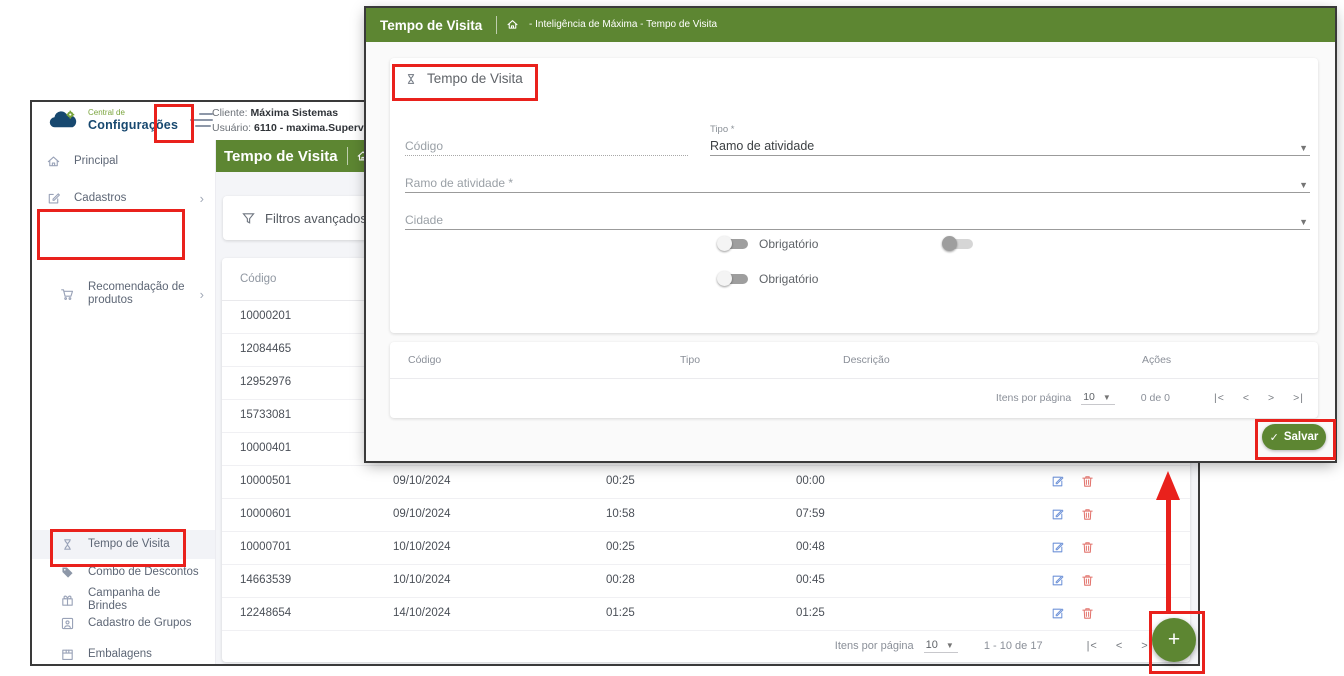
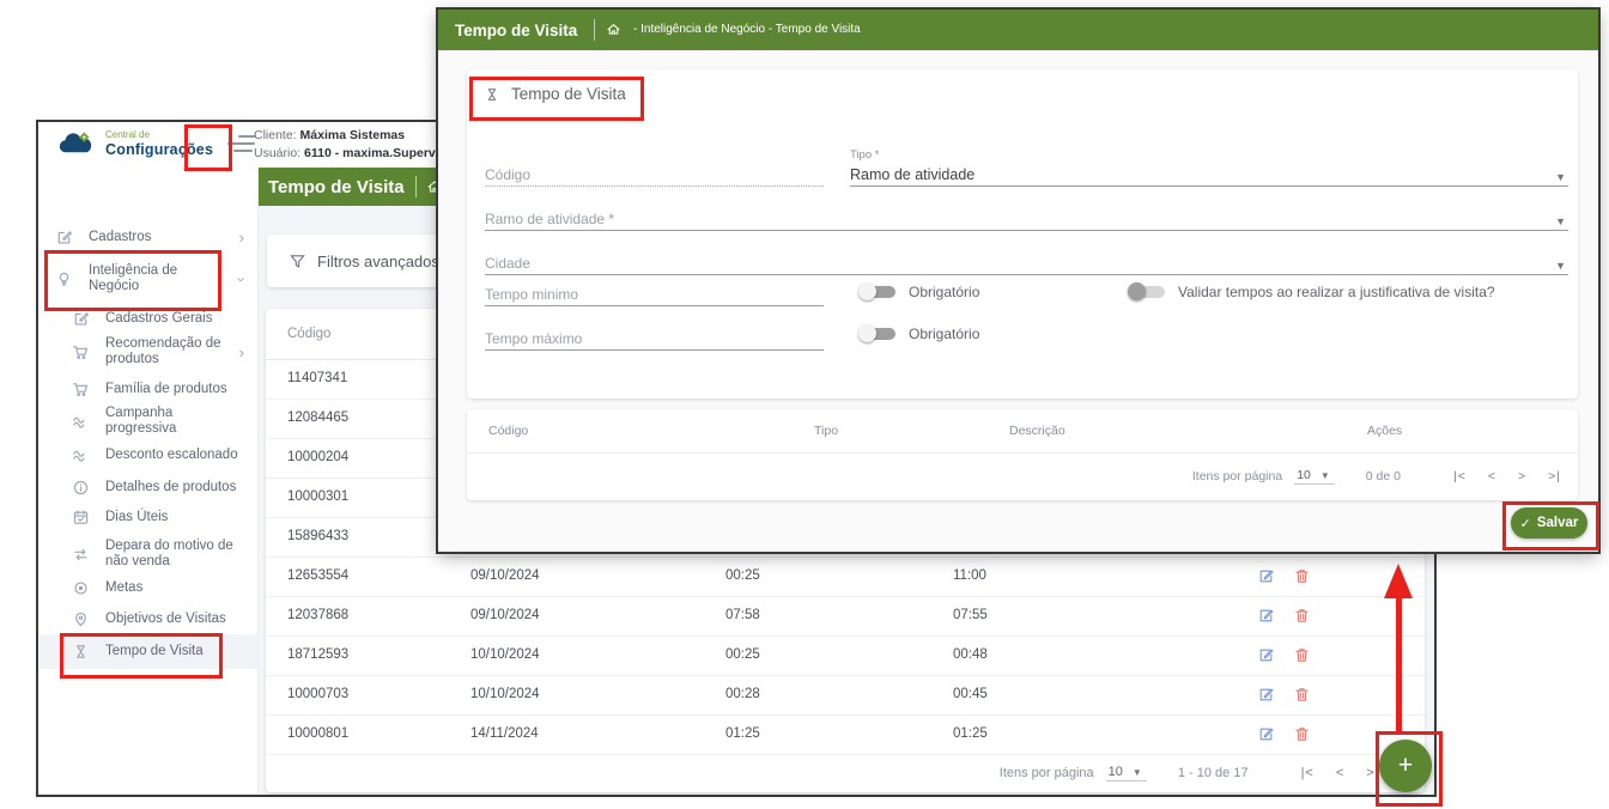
  Central de
  Configurações
  Cliente: Máxima Sistemas
  Usuário: 6110 - maxima.Superv
  Tempo de Visita
- Principal
  Cadastros
  ›
+ Inteligência de Negócio
+ Cadastros Gerais
  Recomendação de produtos
  ›
+ Família de produtos
+ Campanha progressiva
+ Desconto escalonado
+ Detalhes de produtos
+ Dias Úteis
+ Depara do motivo de não venda
+ Metas
+ Objetivos de Visitas
  Tempo de Visita
- Combo de Descontos
- Campanha de Brindes
- Cadastro de Grupos
- Embalagens
  Filtros avançados
  Código
- 10000201
+ 11407341
  12084465
- 12952976
+ 10000204
- 15733081
+ 10000301
- 10000401
+ 15896433
- 10000501
+ 12653554
  09/10/2024
  00:25
- 00:00
+ 11:00
- 10000601
+ 12037868
  09/10/2024
- 10:58
+ 07:58
- 07:59
+ 07:55
- 10000701
+ 18712593
  10/10/2024
  00:25
  00:48
- 14663539
+ 10000703
  10/10/2024
  00:28
  00:45
- 12248654
+ 10000801
- 14/10/2024
+ 14/11/2024
  01:25
  01:25
  Itens por página
  10 ▼
  1 - 10 de 17
  |<
  <
  >
  +
  Tempo de Visita
- - Inteligência de Máxima - Tempo de Visita
+ - Inteligência de Negócio - Tempo de Visita
  Tempo de Visita
  Código
  Tipo *
  Ramo de atividade
  ▼
  Ramo de atividade *
  ▼
  Cidade
  ▼
+ Tempo minimo
  Obrigatório
+ Validar tempos ao realizar a justificativa de visita?
+ Tempo máximo
  Obrigatório
  Código
  Tipo
  Descrição
  Ações
  Itens por página
  10 ▼
  0 de 0
  |<
  <
  >
  >|
  ✓
  Salvar
